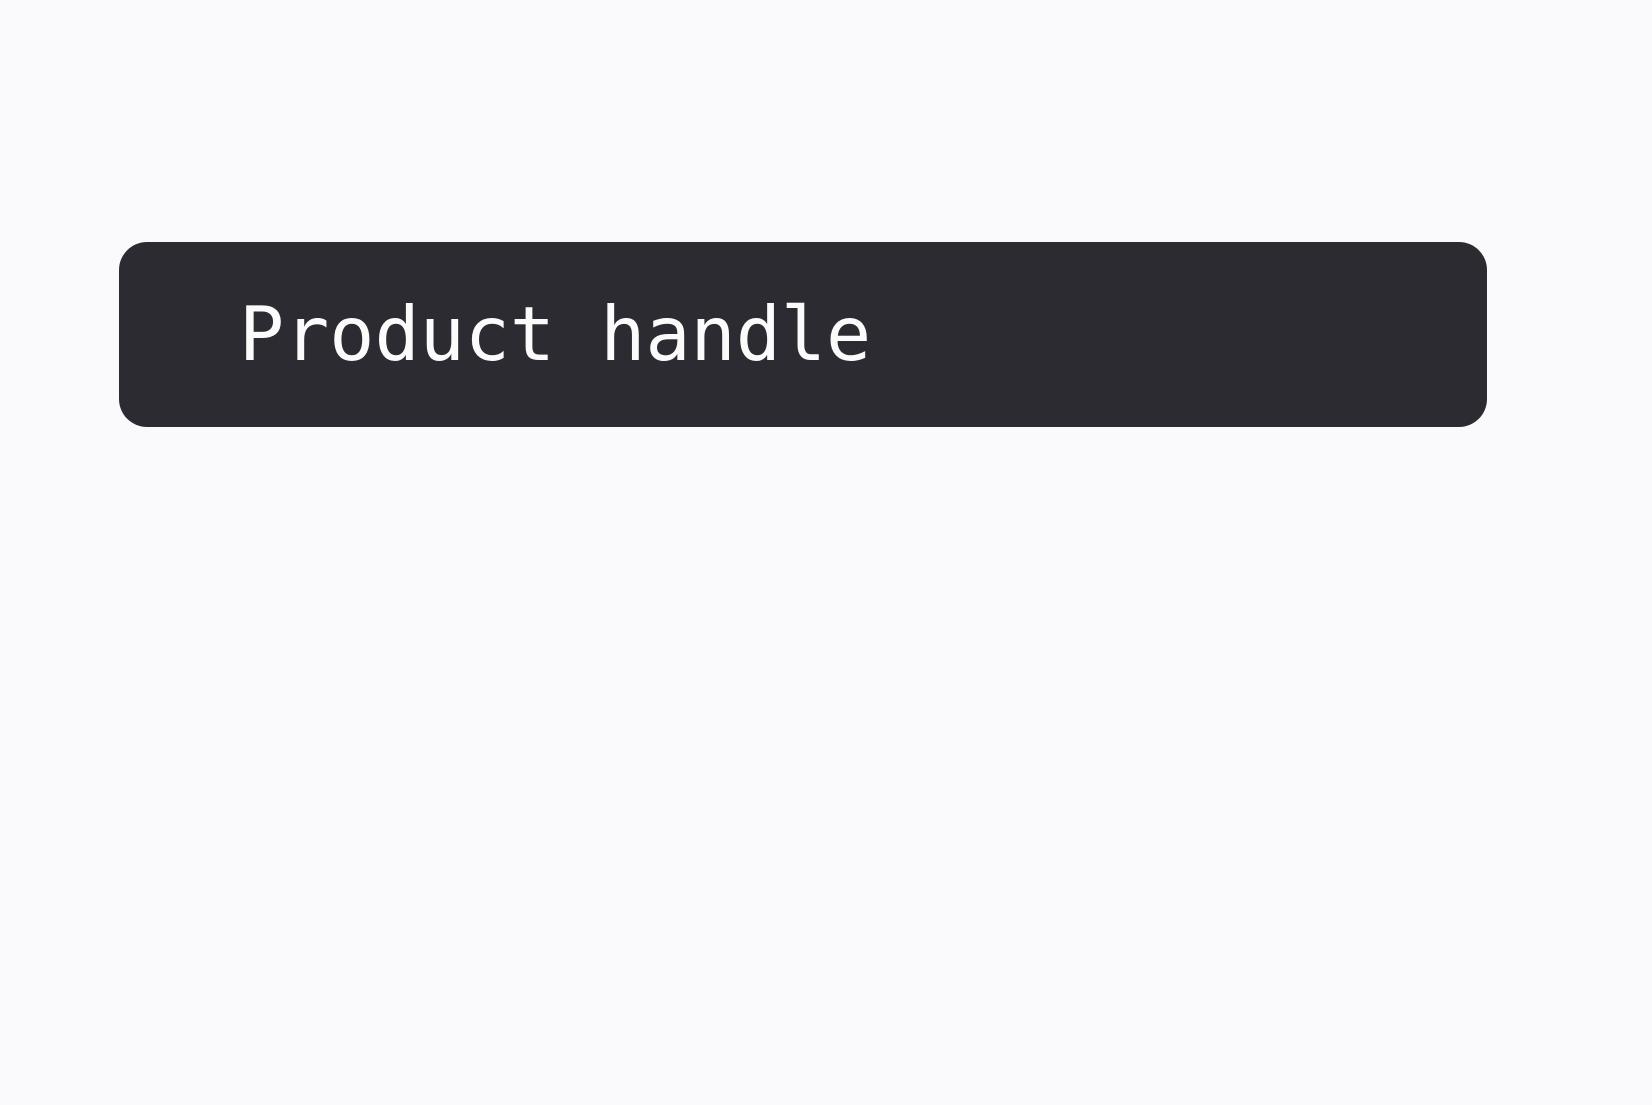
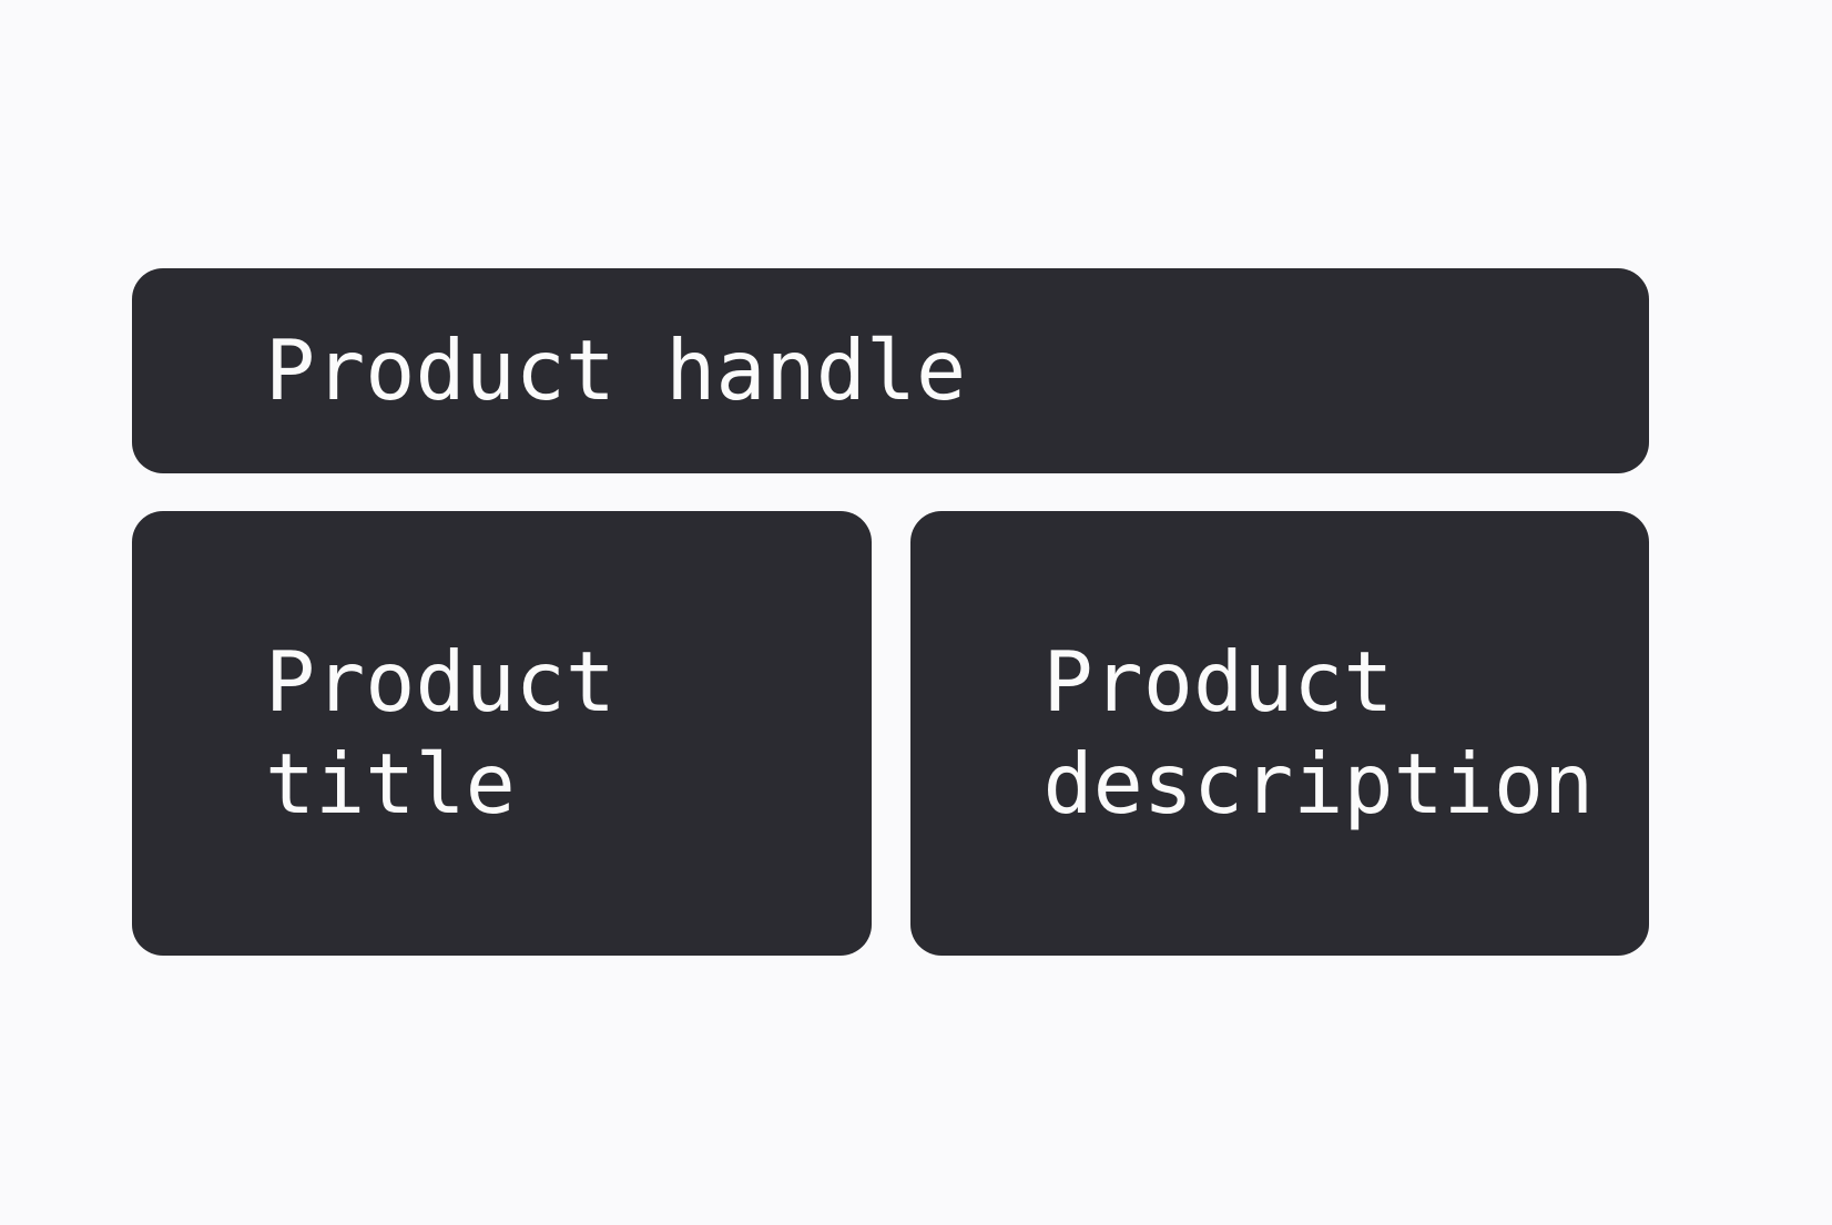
  Product handle
+ Product title
+ Product description
